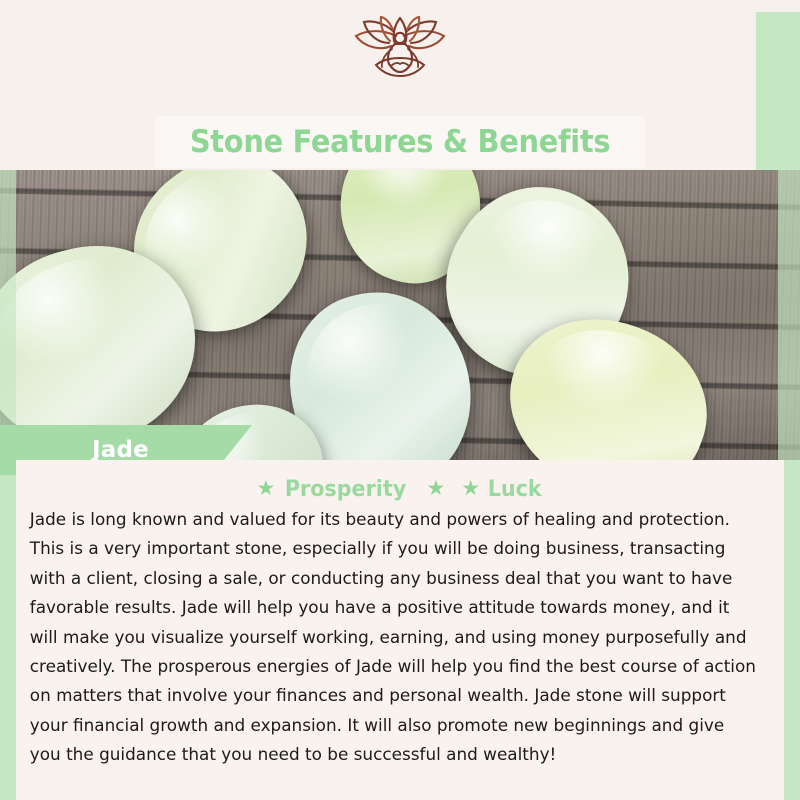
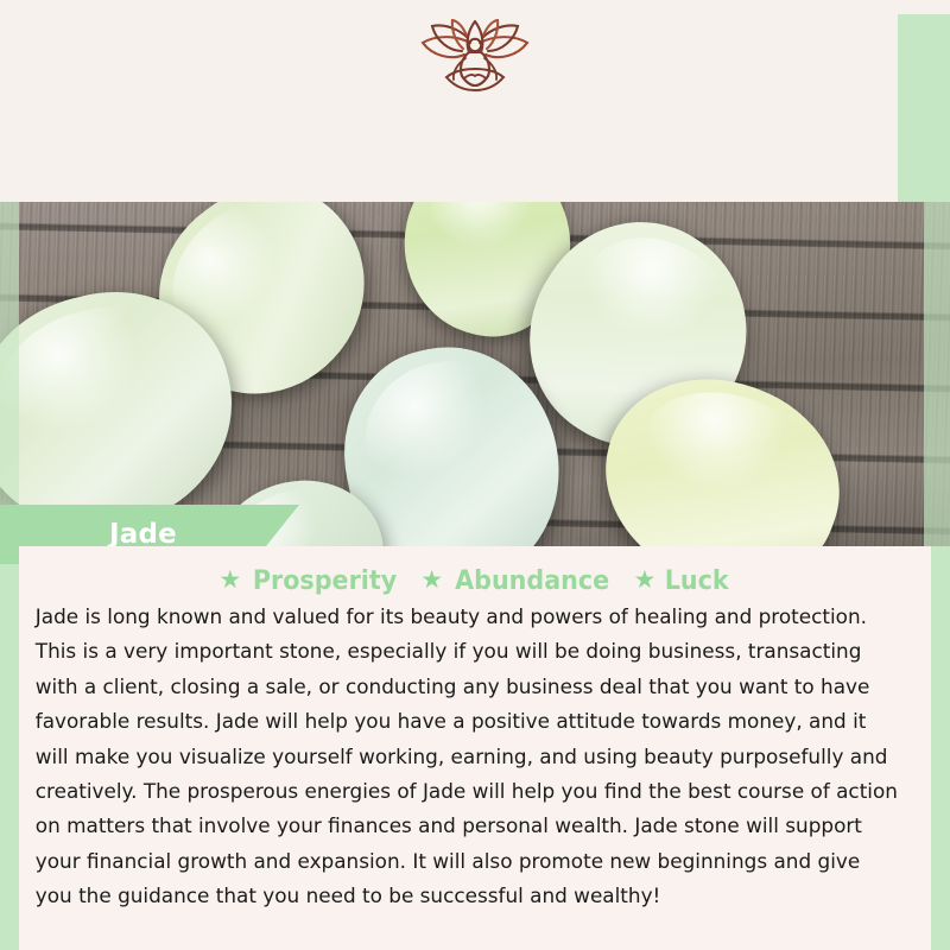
- Stone Features & Benefits
  Jade
  ★
  Prosperity
  ★
+ Abundance
  ★
  Luck
- Jade is long known and valued for its beauty and powers of healing and protection. This is a very important stone, especially if you will be doing business, transacting with a client, closing a sale, or conducting any business deal that you want to have favorable results. Jade will help you have a positive attitude towards money, and it will make you visualize yourself working, earning, and using money purposefully and creatively. The prosperous energies of Jade will help you find the best course of action on matters that involve your finances and personal wealth. Jade stone will support your financial growth and expansion. It will also promote new beginnings and give you the guidance that you need to be successful and wealthy!
+ Jade is long known and valued for its beauty and powers of healing and protection. This is a very important stone, especially if you will be doing business, transacting with a client, closing a sale, or conducting any business deal that you want to have favorable results. Jade will help you have a positive attitude towards money, and it will make you visualize yourself working, earning, and using beauty purposefully and creatively. The prosperous energies of Jade will help you find the best course of action on matters that involve your finances and personal wealth. Jade stone will support your financial growth and expansion. It will also promote new beginnings and give you the guidance that you need to be successful and wealthy!
